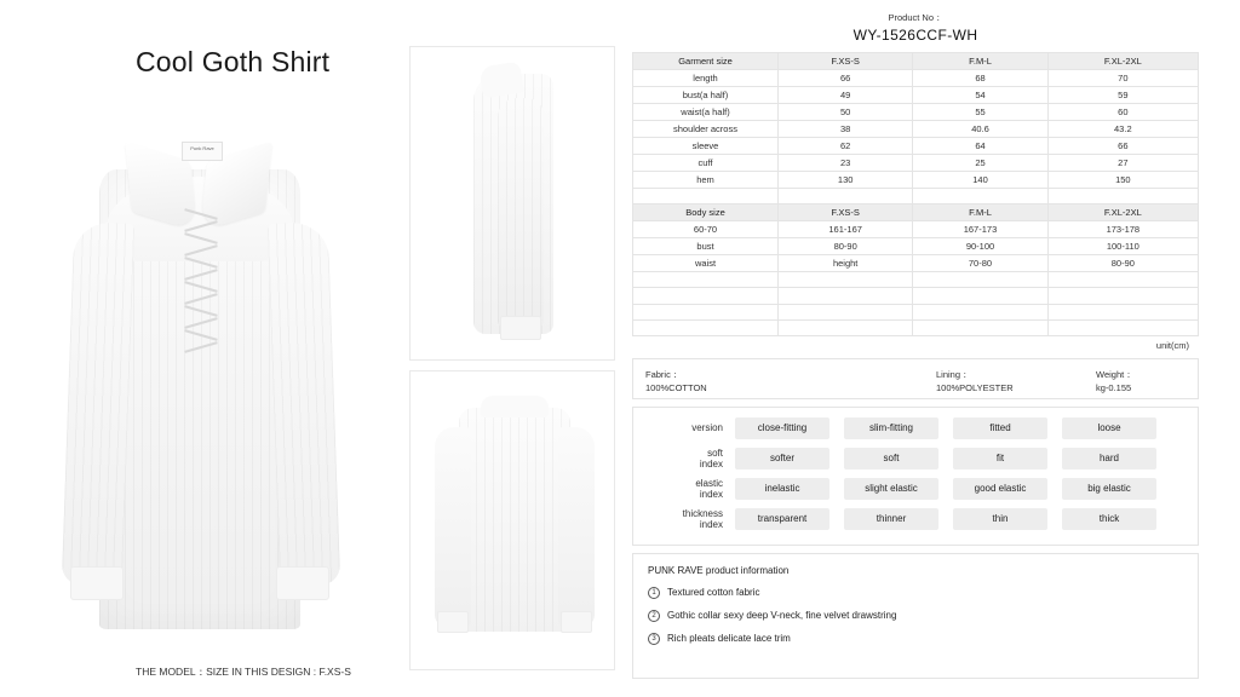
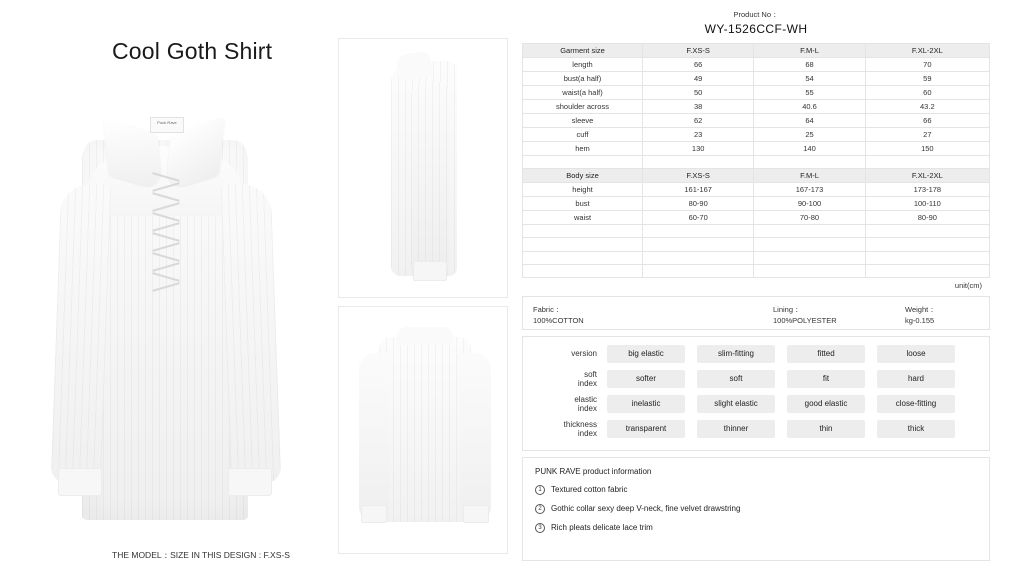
  Cool Goth Shirt
  THE MODEL：SIZE IN THIS DESIGN : F.XS-S
  Product No：
  WY-1526CCF-WH
  Garment size	F.XS-S	F.M-L	F.XL-2XL
  length	66	68	70
  bust(a half)	49	54	59
  waist(a half)	50	55	60
  shoulder across	38	40.6	43.2
  sleeve	62	64	66
  cuff	23	25	27
  hem	130	140	150
  Body size	F.XS-S	F.M-L	F.XL-2XL
- 60-70	161-167	167-173	173-178
+ height	161-167	167-173	173-178
  bust	80-90	90-100	100-110
- waist	height	70-80	80-90
+ waist	60-70	70-80	80-90
  unit(cm)
  Fabric：
  100%COTTON
  Lining：
  100%POLYESTER
  Weight：
  kg-0.155
  version
- close-fitting
+ big elastic
  slim-fitting
  fitted
  loose
  soft
  index
  softer
  soft
  fit
  hard
  elastic
  index
  inelastic
  slight elastic
  good elastic
- big elastic
+ close-fitting
  thickness
  index
  transparent
  thinner
  thin
  thick
  PUNK RAVE product information
  Textured cotton fabric
  Gothic collar sexy deep V-neck, fine velvet drawstring
  Rich pleats delicate lace trim
